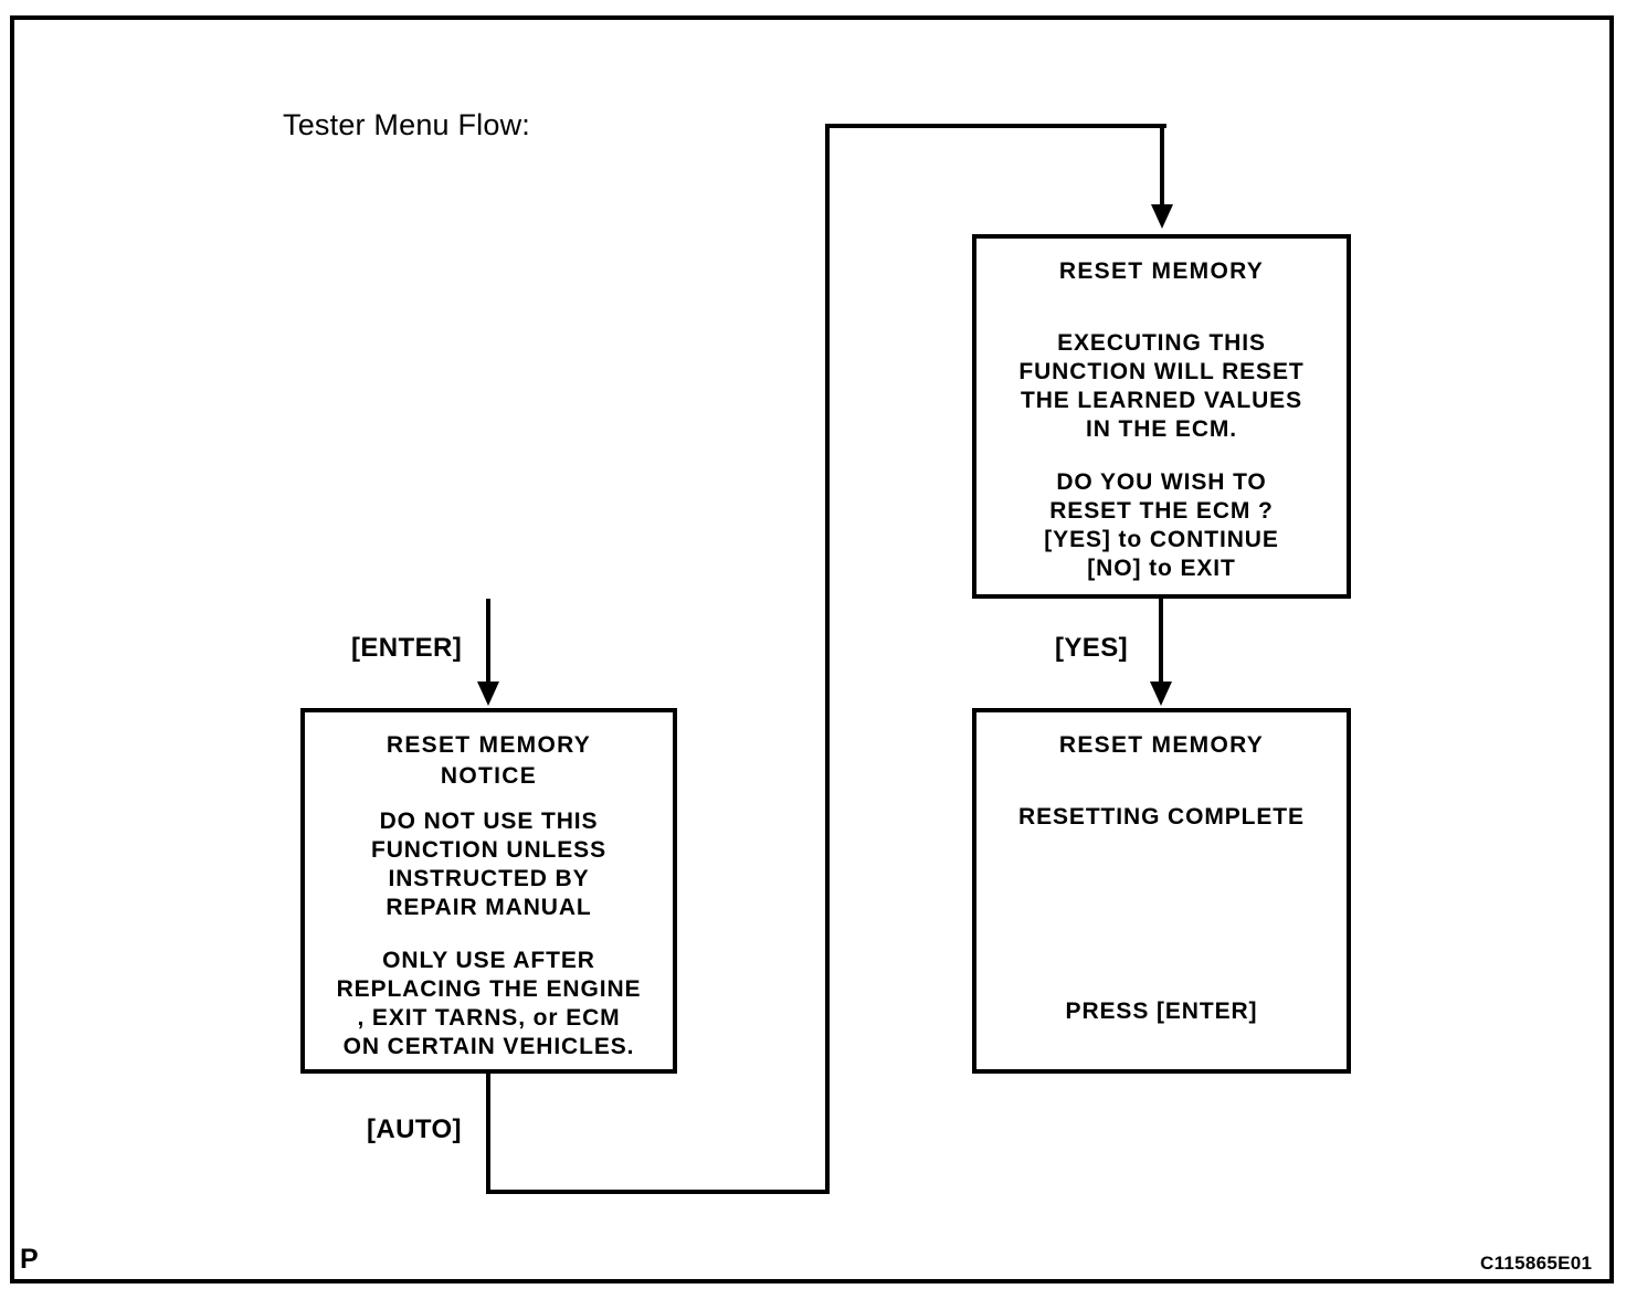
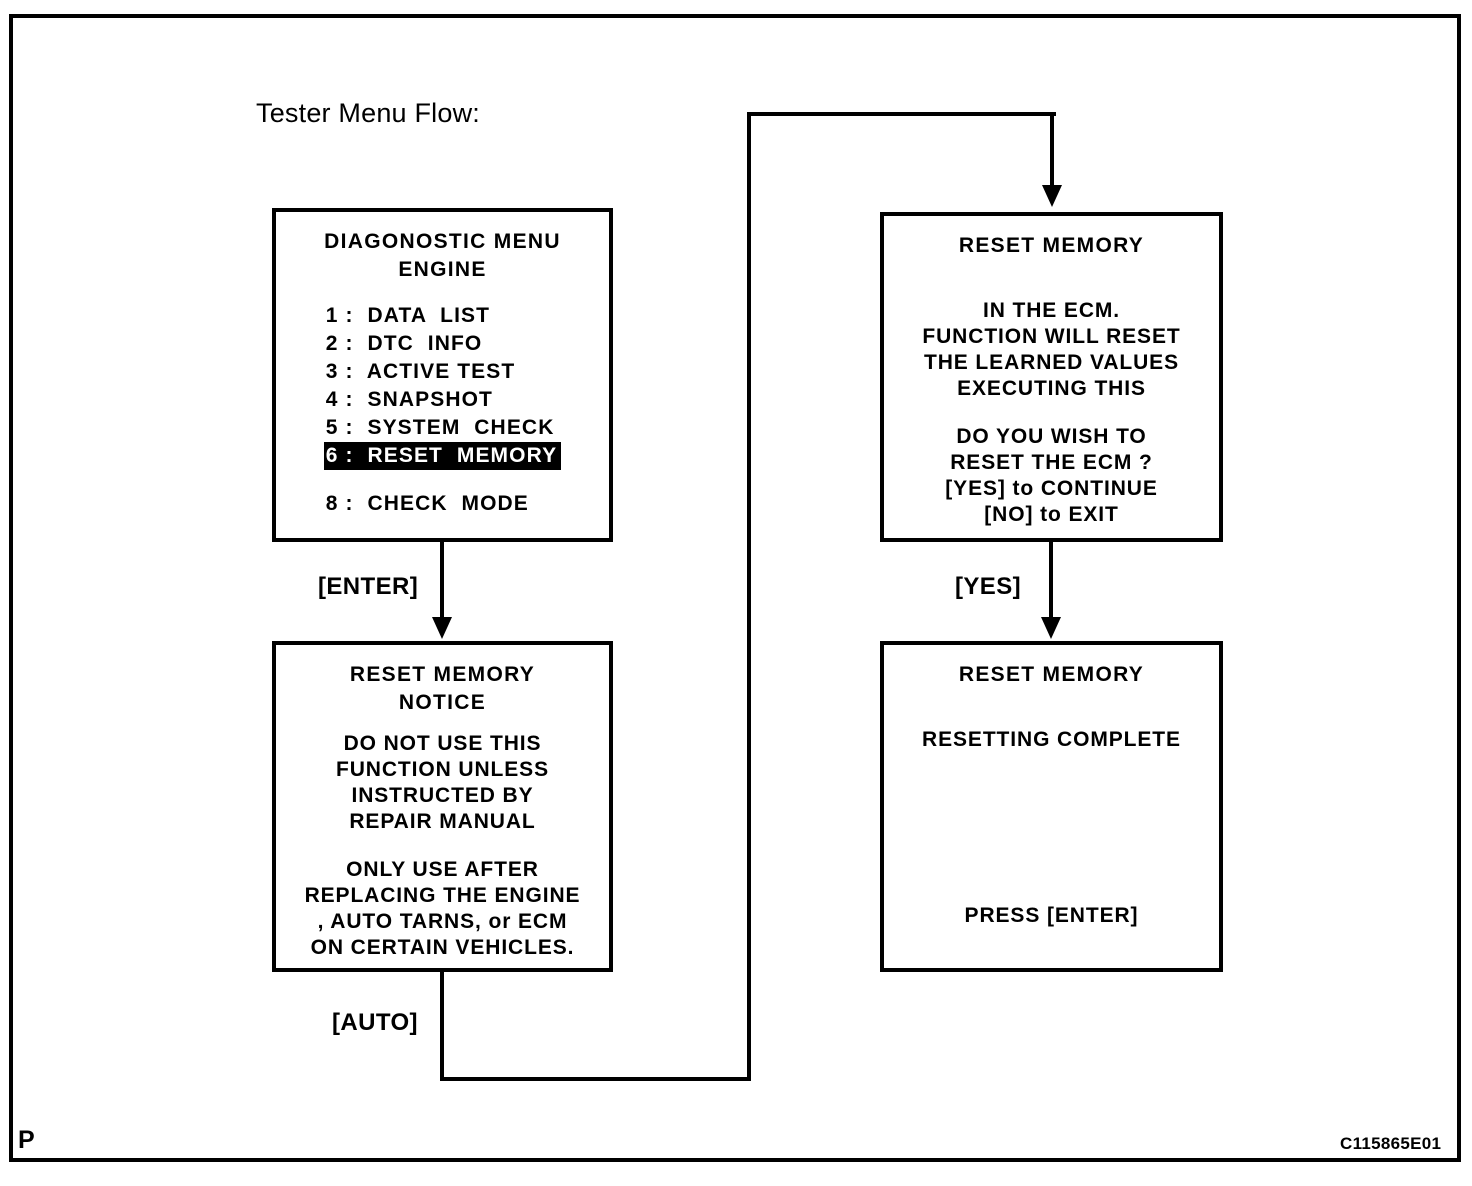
  Tester Menu Flow:
+ DIAGONOSTIC MENU
+ ENGINE
+ 1 : DATA LIST
+ 2 : DTC INFO
+ 3 : ACTIVE TEST
+ 4 : SNAPSHOT
+ 5 : SYSTEM CHECK
+ 6 : RESET MEMORY
+ 8 : CHECK MODE
  RESET MEMORY
  NOTICE
  DO NOT USE THIS
  FUNCTION UNLESS
  INSTRUCTED BY
  REPAIR MANUAL
  ONLY USE AFTER
  REPLACING THE ENGINE
- , EXIT TARNS, or ECM
+ , AUTO TARNS, or ECM
  ON CERTAIN VEHICLES.
  RESET MEMORY
- EXECUTING THIS
+ IN THE ECM.
  FUNCTION WILL RESET
  THE LEARNED VALUES
- IN THE ECM.
+ EXECUTING THIS
  DO YOU WISH TO
  RESET THE ECM ?
  [YES] to CONTINUE
  [NO] to EXIT
  RESET MEMORY
  RESETTING COMPLETE
  PRESS [ENTER]
  [ENTER]
  [AUTO]
  [YES]
  P
  C115865E01
